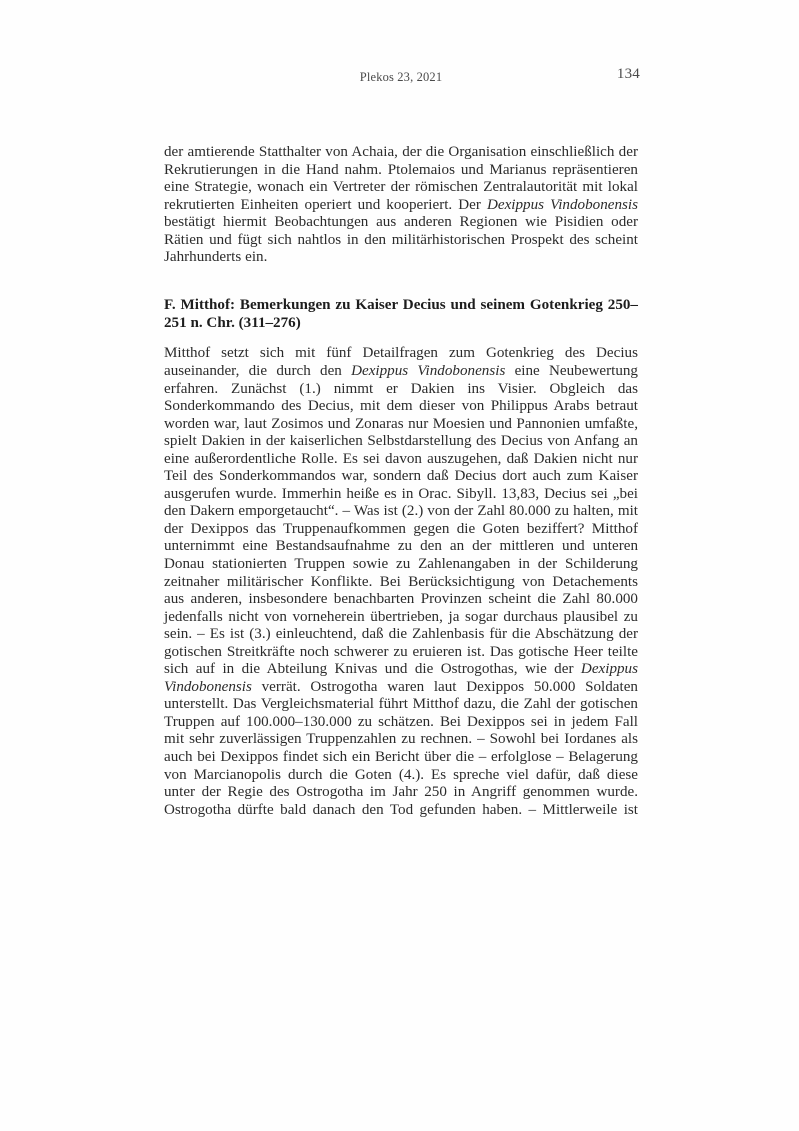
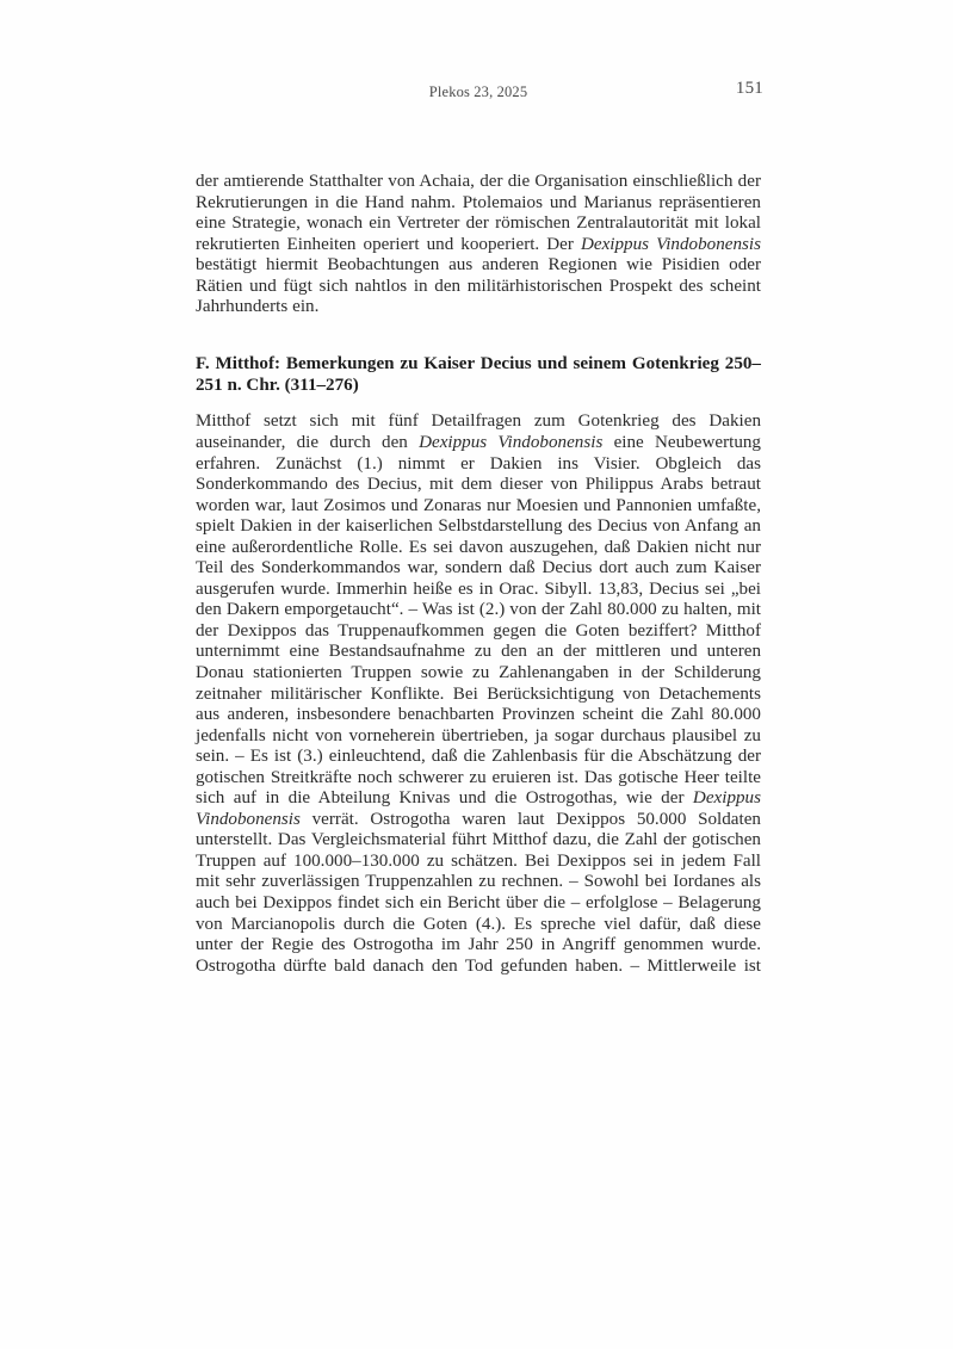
- Plekos 23, 2021
+ Plekos 23, 2025
- 134
+ 151
  der amtierende Statthalter von Achaia, der die Organisation einschließlich der Rekrutierungen in die Hand nahm. Ptolemaios und Marianus repräsentieren eine Strategie, wonach ein Vertreter der römischen Zentralautorität mit lokal rekrutierten Einheiten operiert und kooperiert. Der Dexippus Vindobonensis bestätigt hiermit Beobachtungen aus anderen Regionen wie Pisidien oder Rätien und fügt sich nahtlos in den militärhistorischen Prospekt des scheint Jahrhunderts ein.
  F. Mitthof: Bemerkungen zu Kaiser Decius und seinem Gotenkrieg 250–251 n. Chr. (311–276)
- Mitthof setzt sich mit fünf Detailfragen zum Gotenkrieg des Decius auseinander, die durch den Dexippus Vindobonensis eine Neubewertung erfahren. Zunächst (1.) nimmt er Dakien ins Visier. Obgleich das Sonderkommando des Decius, mit dem dieser von Philippus Arabs betraut worden war, laut Zosimos und Zonaras nur Moesien und Pannonien umfaßte, spielt Dakien in der kaiserlichen Selbstdarstellung des Decius von Anfang an eine außerordentliche Rolle. Es sei davon auszugehen, daß Dakien nicht nur Teil des Sonderkommandos war, sondern daß Decius dort auch zum Kaiser ausgerufen wurde. Immerhin heiße es in Orac. Sibyll. 13,83, Decius sei „bei den Dakern emporgetaucht“. – Was ist (2.) von der Zahl 80.000 zu halten, mit der Dexippos das Truppenaufkommen gegen die Goten beziffert? Mitthof unternimmt eine Bestandsaufnahme zu den an der mittleren und unteren Donau stationierten Truppen sowie zu Zahlenangaben in der Schilderung zeitnaher militärischer Konflikte. Bei Berücksichtigung von Detachements aus anderen, insbesondere benachbarten Provinzen scheint die Zahl 80.000 jedenfalls nicht von vorneherein übertrieben, ja sogar durchaus plausibel zu sein. – Es ist (3.) einleuchtend, daß die Zahlenbasis für die Abschätzung der gotischen Streitkräfte noch schwerer zu eruieren ist. Das gotische Heer teilte sich auf in die Abteilung Knivas und die Ostrogothas, wie der Dexippus Vindobonensis verrät. Ostrogotha waren laut Dexippos 50.000 Soldaten unterstellt. Das Vergleichsmaterial führt Mitthof dazu, die Zahl der gotischen Truppen auf 100.000–130.000 zu schätzen. Bei Dexippos sei in jedem Fall mit sehr zuverlässigen Truppenzahlen zu rechnen. – Sowohl bei Iordanes als auch bei Dexippos findet sich ein Bericht über die – erfolglose – Belagerung von Marcianopolis durch die Goten (4.). Es spreche viel dafür, daß diese unter der Regie des Ostrogotha im Jahr 250 in Angriff genommen wurde. Ostrogotha dürfte bald danach den Tod gefunden haben. – Mittlerweile ist
+ Mitthof setzt sich mit fünf Detailfragen zum Gotenkrieg des Dakien auseinander, die durch den Dexippus Vindobonensis eine Neubewertung erfahren. Zunächst (1.) nimmt er Dakien ins Visier. Obgleich das Sonderkommando des Decius, mit dem dieser von Philippus Arabs betraut worden war, laut Zosimos und Zonaras nur Moesien und Pannonien umfaßte, spielt Dakien in der kaiserlichen Selbstdarstellung des Decius von Anfang an eine außerordentliche Rolle. Es sei davon auszugehen, daß Dakien nicht nur Teil des Sonderkommandos war, sondern daß Decius dort auch zum Kaiser ausgerufen wurde. Immerhin heiße es in Orac. Sibyll. 13,83, Decius sei „bei den Dakern emporgetaucht“. – Was ist (2.) von der Zahl 80.000 zu halten, mit der Dexippos das Truppenaufkommen gegen die Goten beziffert? Mitthof unternimmt eine Bestandsaufnahme zu den an der mittleren und unteren Donau stationierten Truppen sowie zu Zahlenangaben in der Schilderung zeitnaher militärischer Konflikte. Bei Berücksichtigung von Detachements aus anderen, insbesondere benachbarten Provinzen scheint die Zahl 80.000 jedenfalls nicht von vorneherein übertrieben, ja sogar durchaus plausibel zu sein. – Es ist (3.) einleuchtend, daß die Zahlenbasis für die Abschätzung der gotischen Streitkräfte noch schwerer zu eruieren ist. Das gotische Heer teilte sich auf in die Abteilung Knivas und die Ostrogothas, wie der Dexippus Vindobonensis verrät. Ostrogotha waren laut Dexippos 50.000 Soldaten unterstellt. Das Vergleichsmaterial führt Mitthof dazu, die Zahl der gotischen Truppen auf 100.000–130.000 zu schätzen. Bei Dexippos sei in jedem Fall mit sehr zuverlässigen Truppenzahlen zu rechnen. – Sowohl bei Iordanes als auch bei Dexippos findet sich ein Bericht über die – erfolglose – Belagerung von Marcianopolis durch die Goten (4.). Es spreche viel dafür, daß diese unter der Regie des Ostrogotha im Jahr 250 in Angriff genommen wurde. Ostrogotha dürfte bald danach den Tod gefunden haben. – Mittlerweile ist
